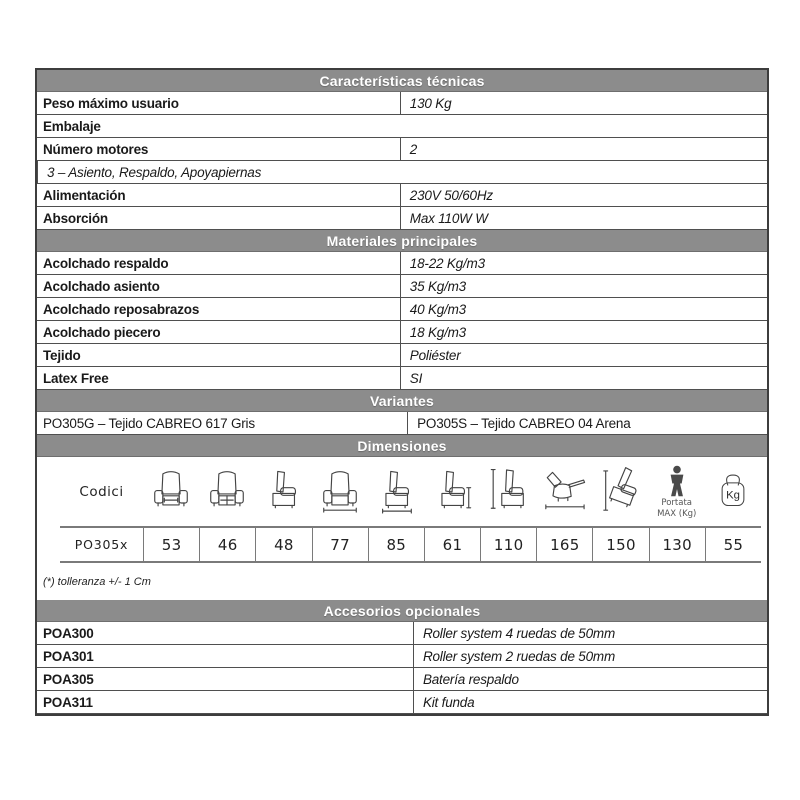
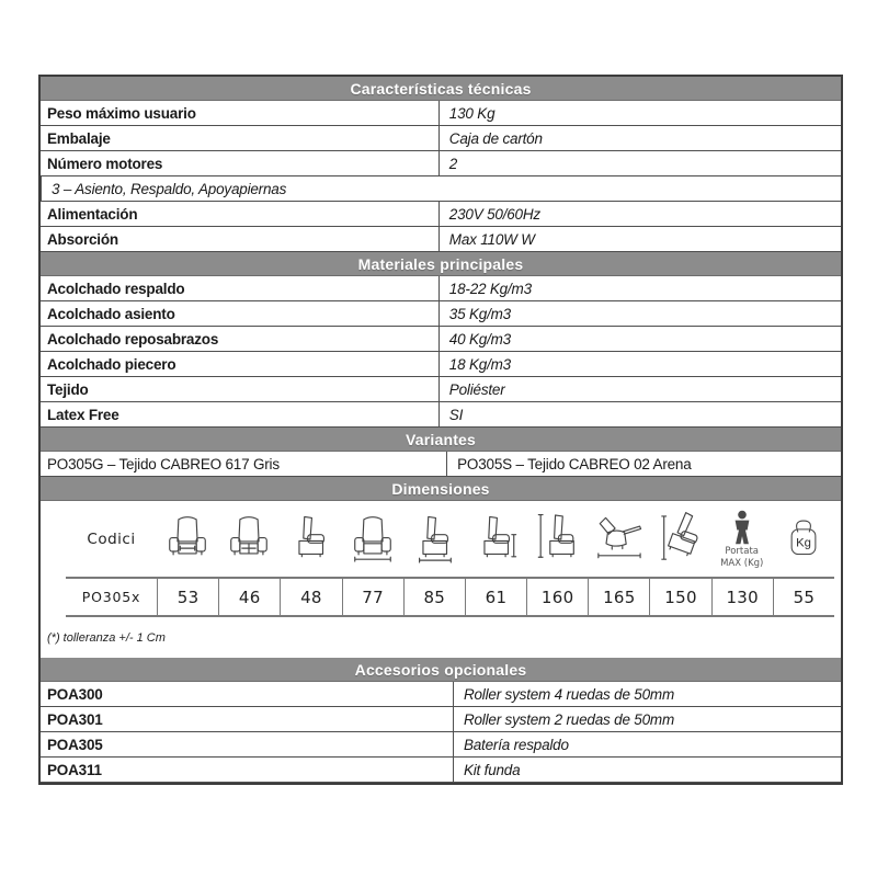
  Características técnicas
  Peso máximo usuario
  130 Kg
  Embalaje
+ Caja de cartón
  Número motores
  2
  3 – Asiento, Respaldo, Apoyapiernas
  Alimentación
  230V 50/60Hz
  Absorción
  Max 110W W
  Materiales principales
  Acolchado respaldo
  18-22 Kg/m3
  Acolchado asiento
  35 Kg/m3
  Acolchado reposabrazos
  40 Kg/m3
  Acolchado piecero
  18 Kg/m3
  Tejido
  Poliéster
  Latex Free
  SI
  Variantes
  PO305G – Tejido CABREO 617 Gris
- PO305S – Tejido CABREO 04 Arena
+ PO305S – Tejido CABREO 02 Arena
  Dimensiones
  Codici
  Portata MAX (Kg)
  Kg
  PO305x
  53
  46
  48
  77
  85
  61
- 110
+ 160
  165
  150
  130
  55
  (*) tolleranza +/- 1 Cm
  Accesorios opcionales
  POA300
  Roller system 4 ruedas de 50mm
  POA301
  Roller system 2 ruedas de 50mm
  POA305
  Batería respaldo
  POA311
  Kit funda
